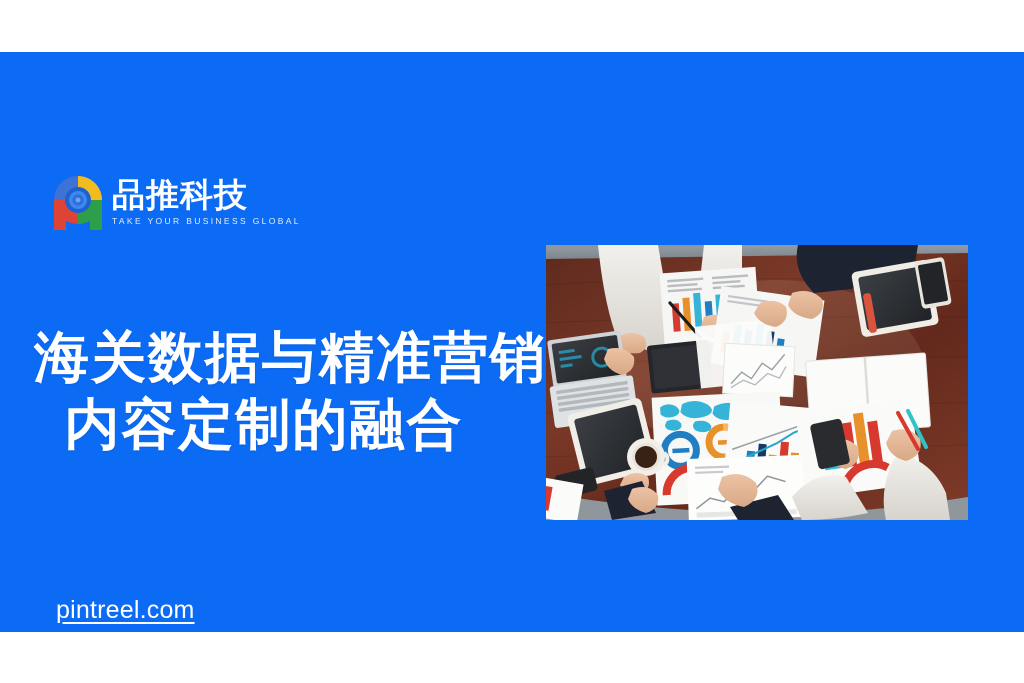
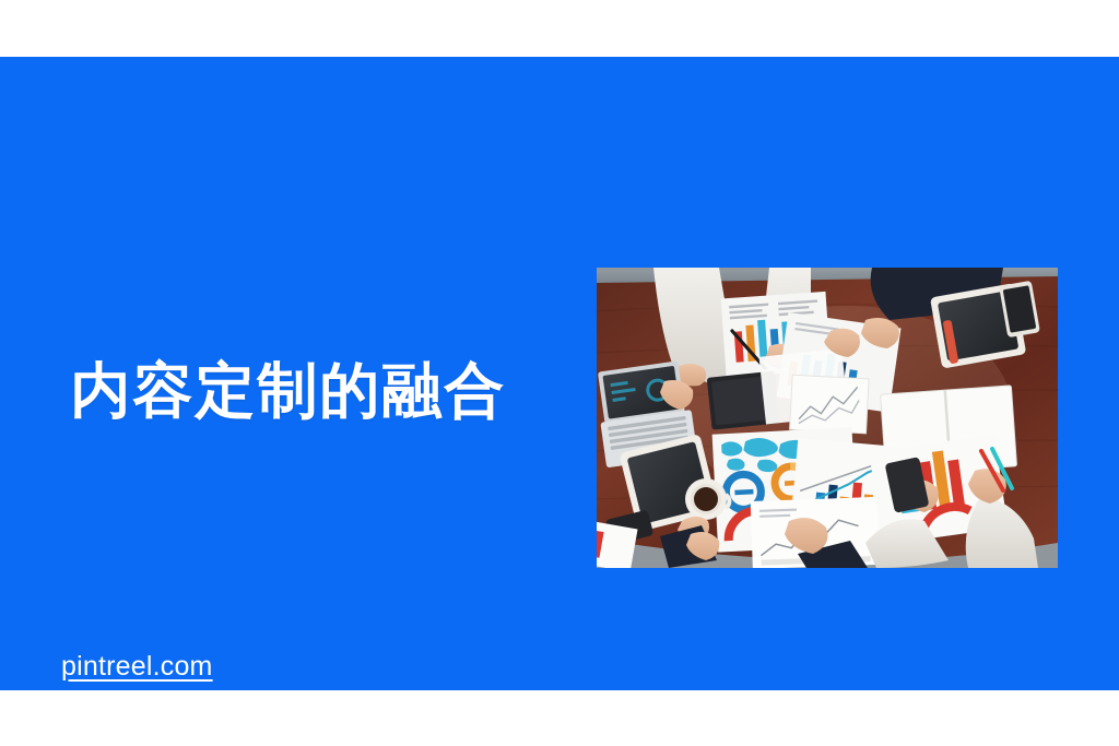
- 品推科技
- TAKE YOUR BUSINESS GLOBAL
- 海关数据与精准营销
  内容定制的融合
  pintreel.com
